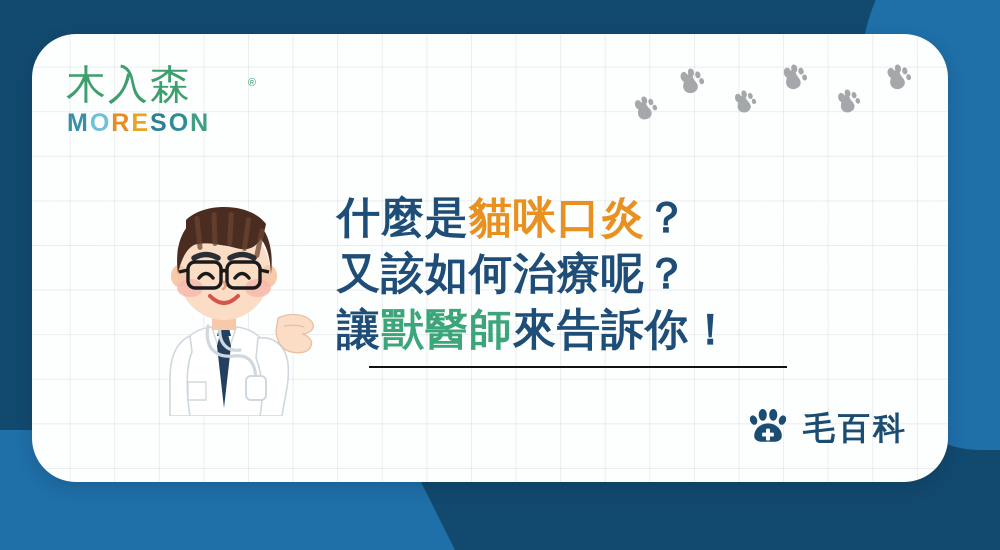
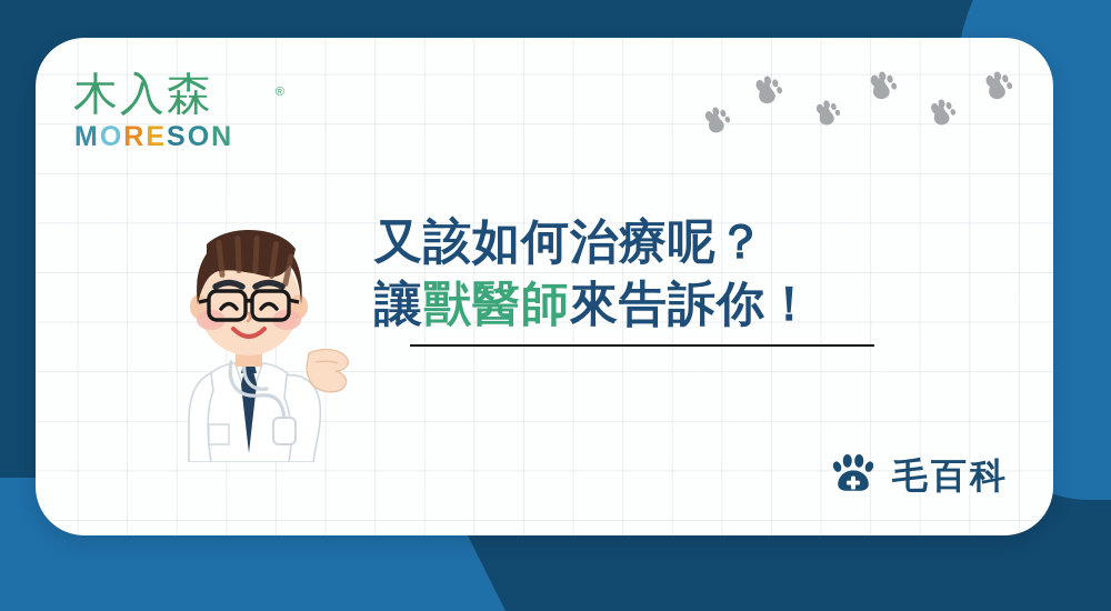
  木入森
  ®
  MORESON
- 什麼是貓咪口炎？
  又該如何治療呢？
  讓獸醫師來告訴你！
  毛百科
